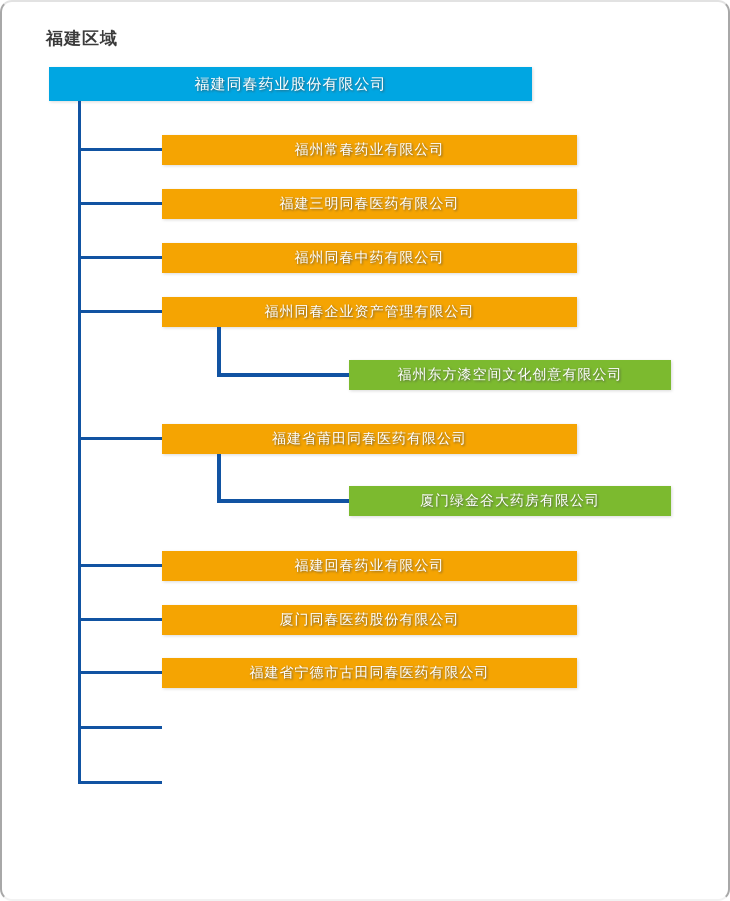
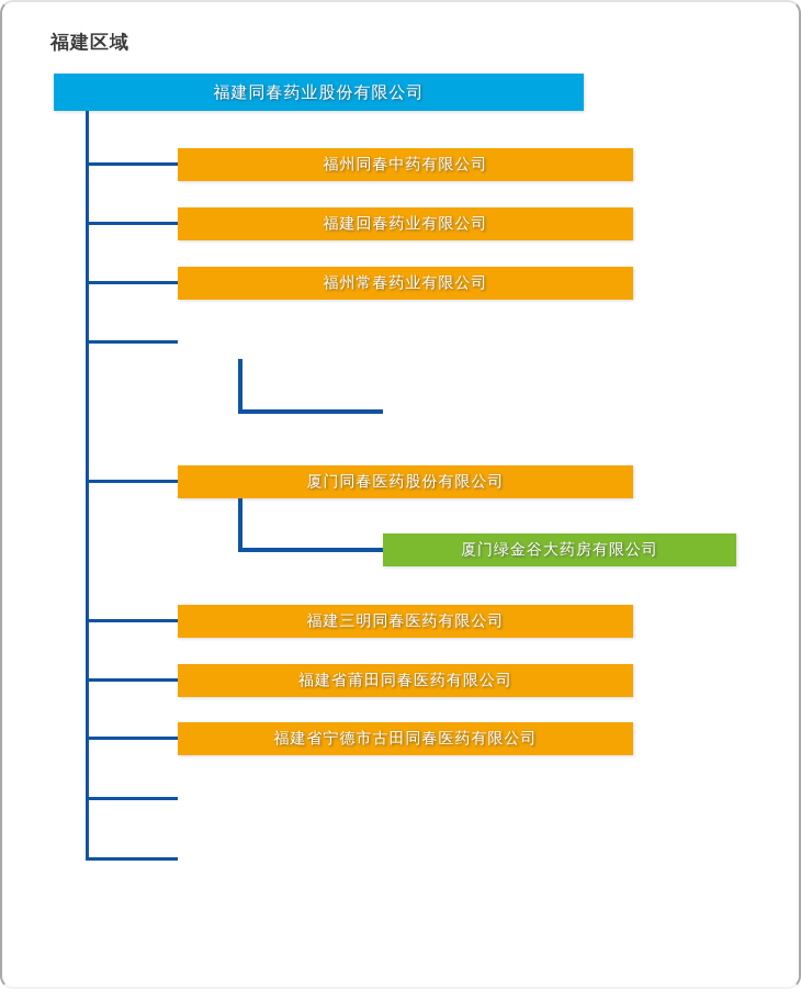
  福建区域
  福建同春药业股份有限公司
- 福州常春药业有限公司
+ 福州同春中药有限公司
- 福建三明同春医药有限公司
+ 福建回春药业有限公司
- 福州同春中药有限公司
+ 福州常春药业有限公司
- 福州同春企业资产管理有限公司
- 福建省莆田同春医药有限公司
+ 厦门同春医药股份有限公司
- 福建回春药业有限公司
+ 福建三明同春医药有限公司
- 厦门同春医药股份有限公司
+ 福建省莆田同春医药有限公司
  福建省宁德市古田同春医药有限公司
- 福州东方漆空间文化创意有限公司
  厦门绿金谷大药房有限公司
